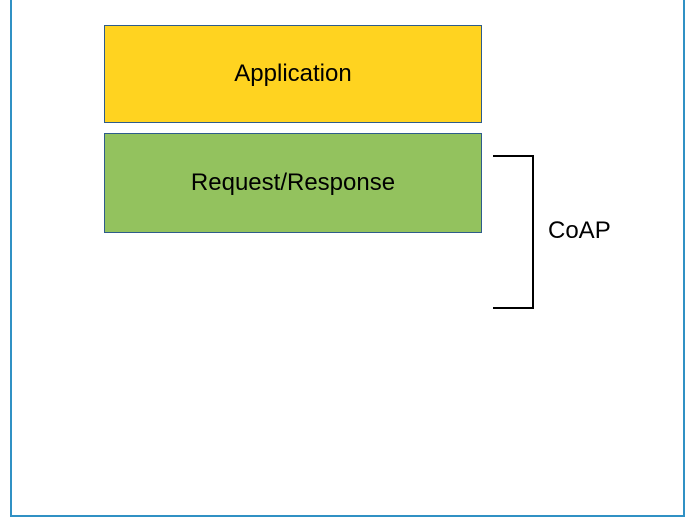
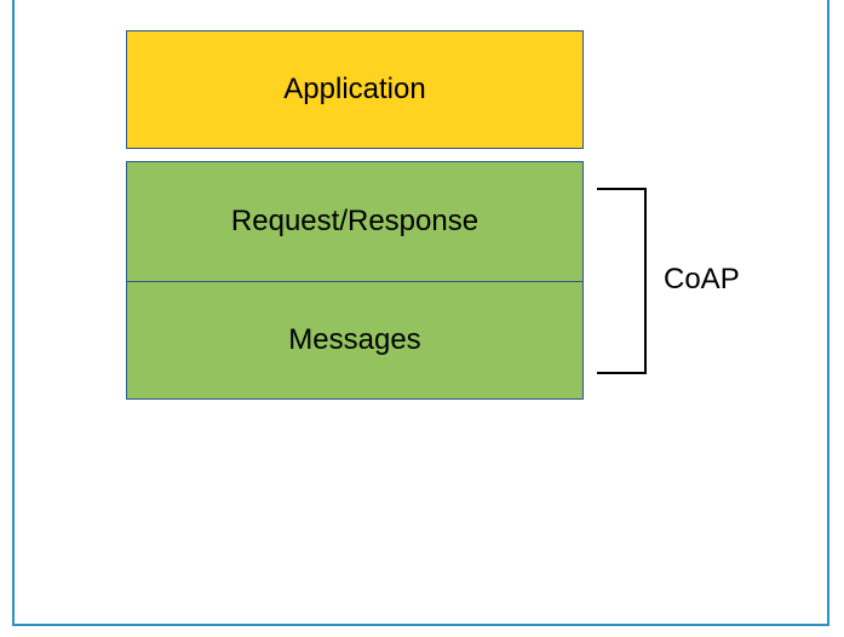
  Application
  Request/Response
+ Messages
  CoAP
